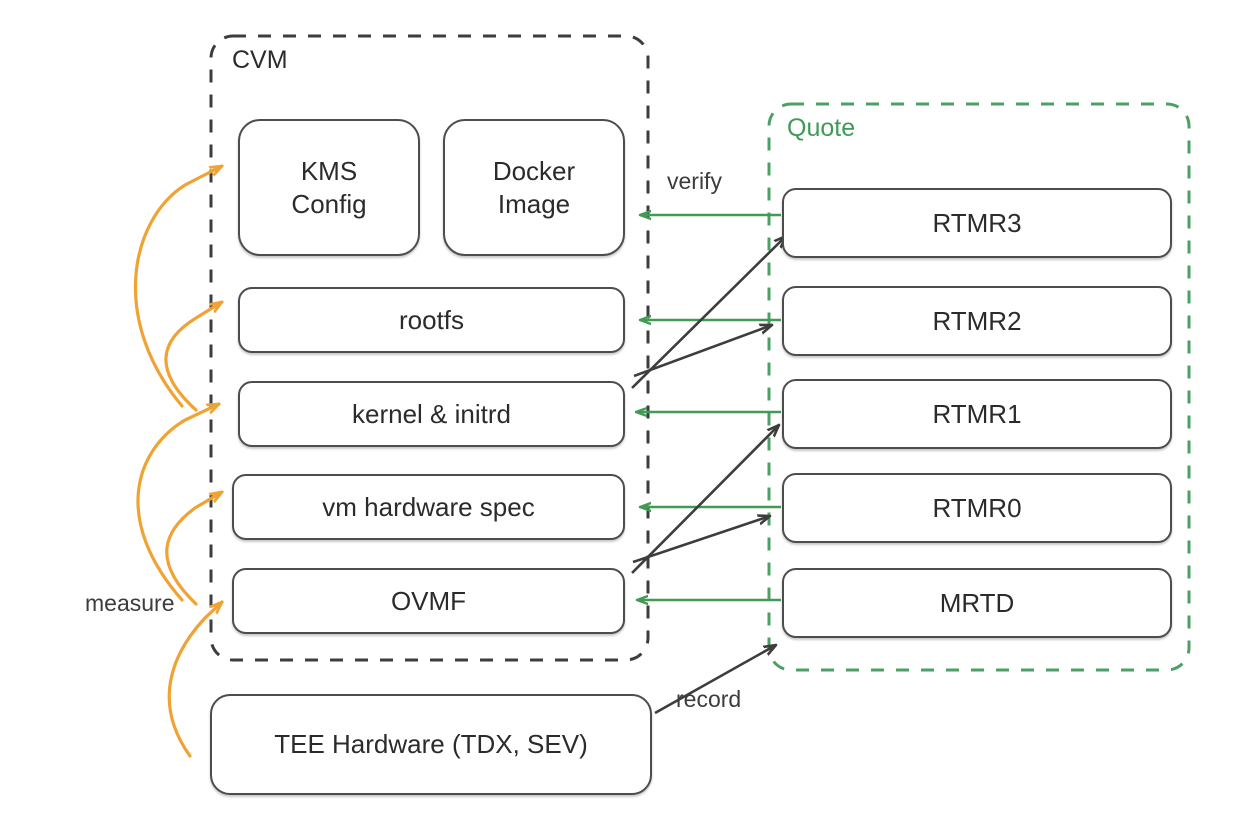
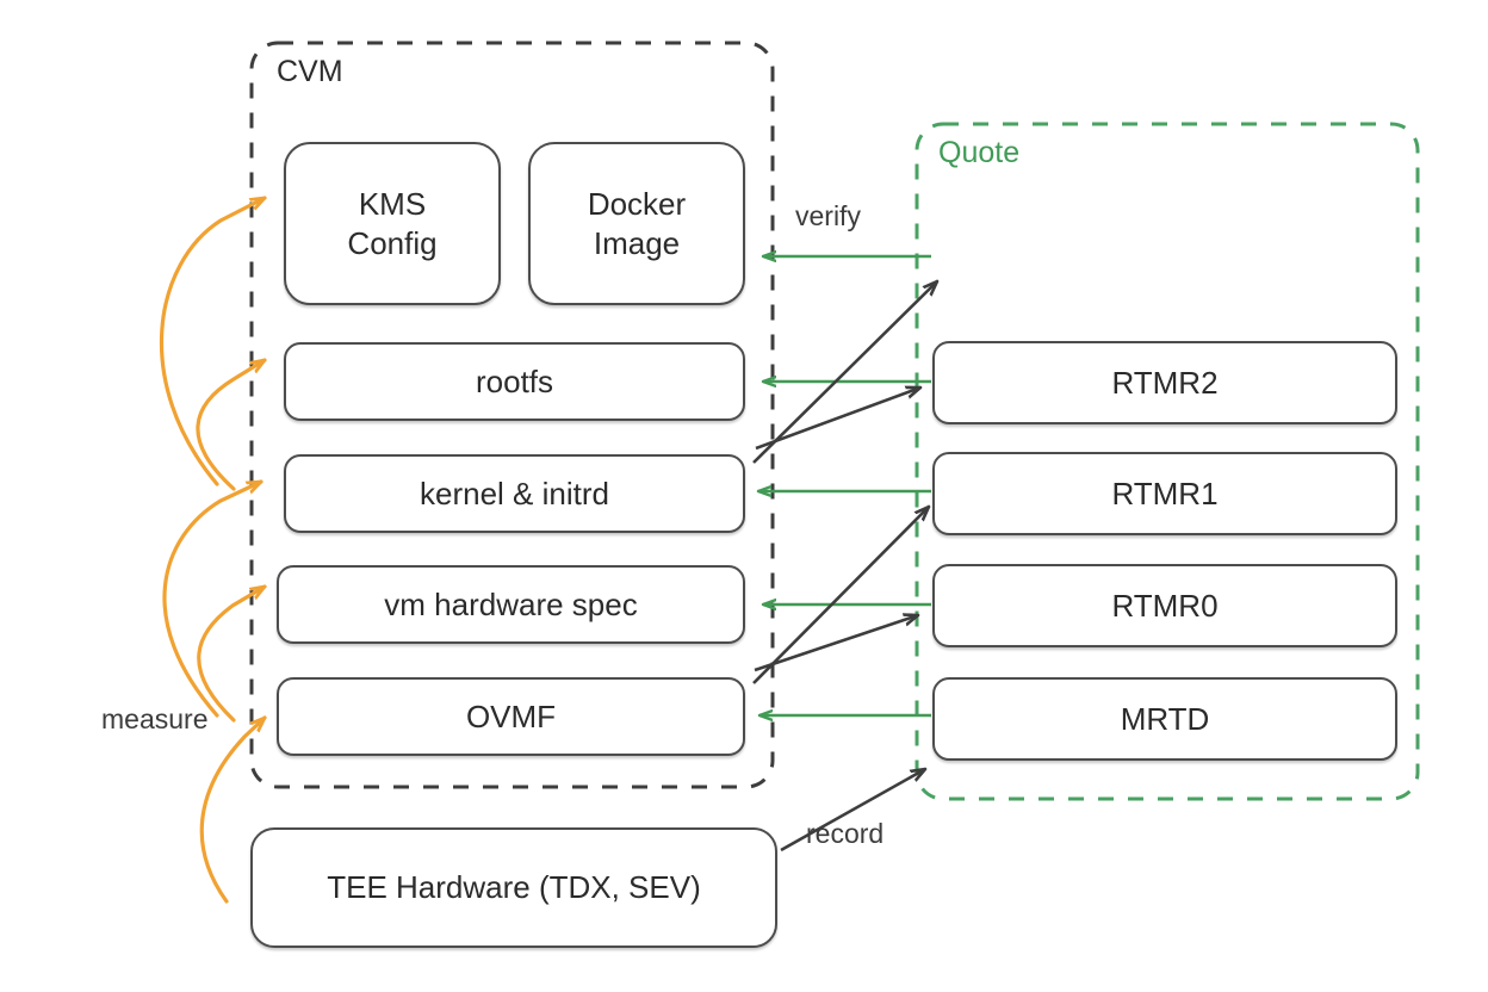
  CVM
  Quote
  measure
  verify
  record
  KMS
  Config
  Docker
  Image
  rootfs
  kernel & initrd
  vm hardware spec
  OVMF
- RTMR3
  RTMR2
  RTMR1
  RTMR0
  MRTD
  TEE Hardware (TDX, SEV)
